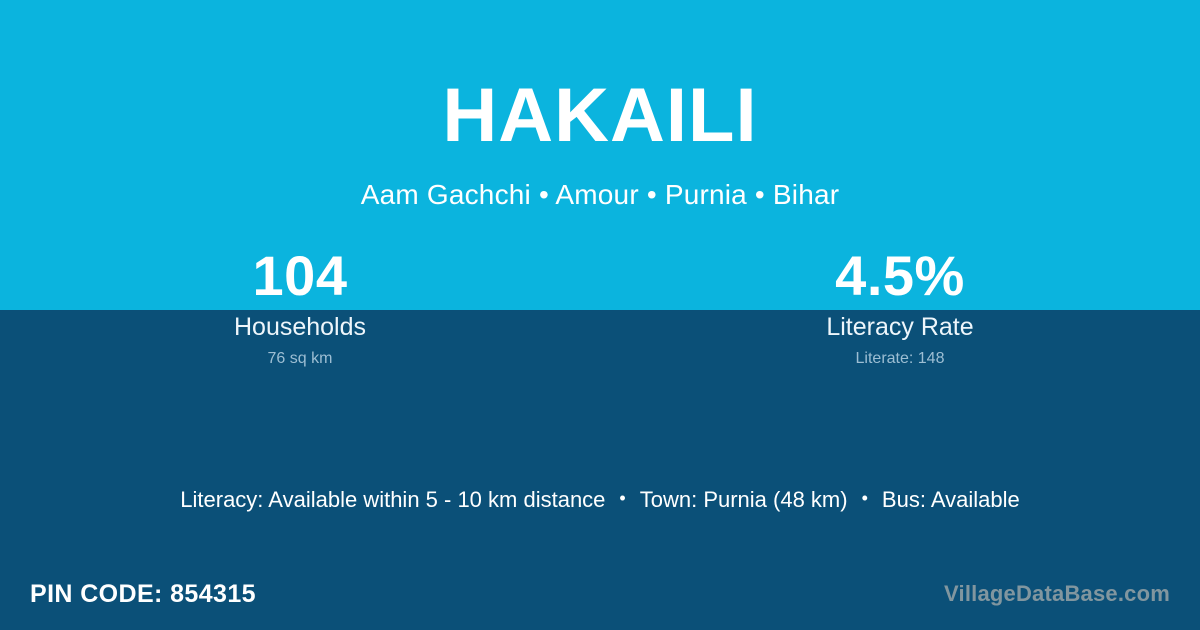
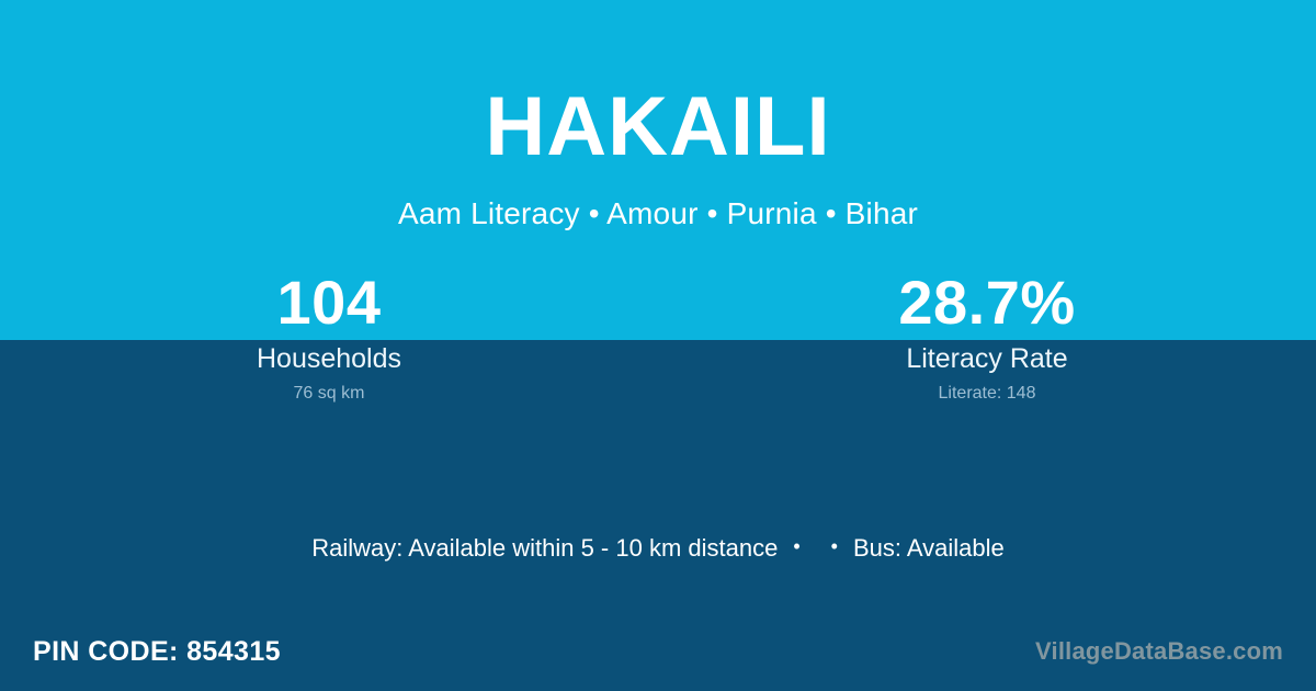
  HAKAILI
- Aam Gachchi • Amour • Purnia • Bihar
+ Aam Literacy • Amour • Purnia • Bihar
  104
  Households
  76 sq km
- 4.5%
+ 28.7%
  Literacy Rate
  Literate: 148
- Literacy: Available within 5 - 10 km distance
+ Railway: Available within 5 - 10 km distance
  •
- Town: Purnia (48 km)
  •
  Bus: Available
  PIN CODE: 854315
  VillageDataBase.com
